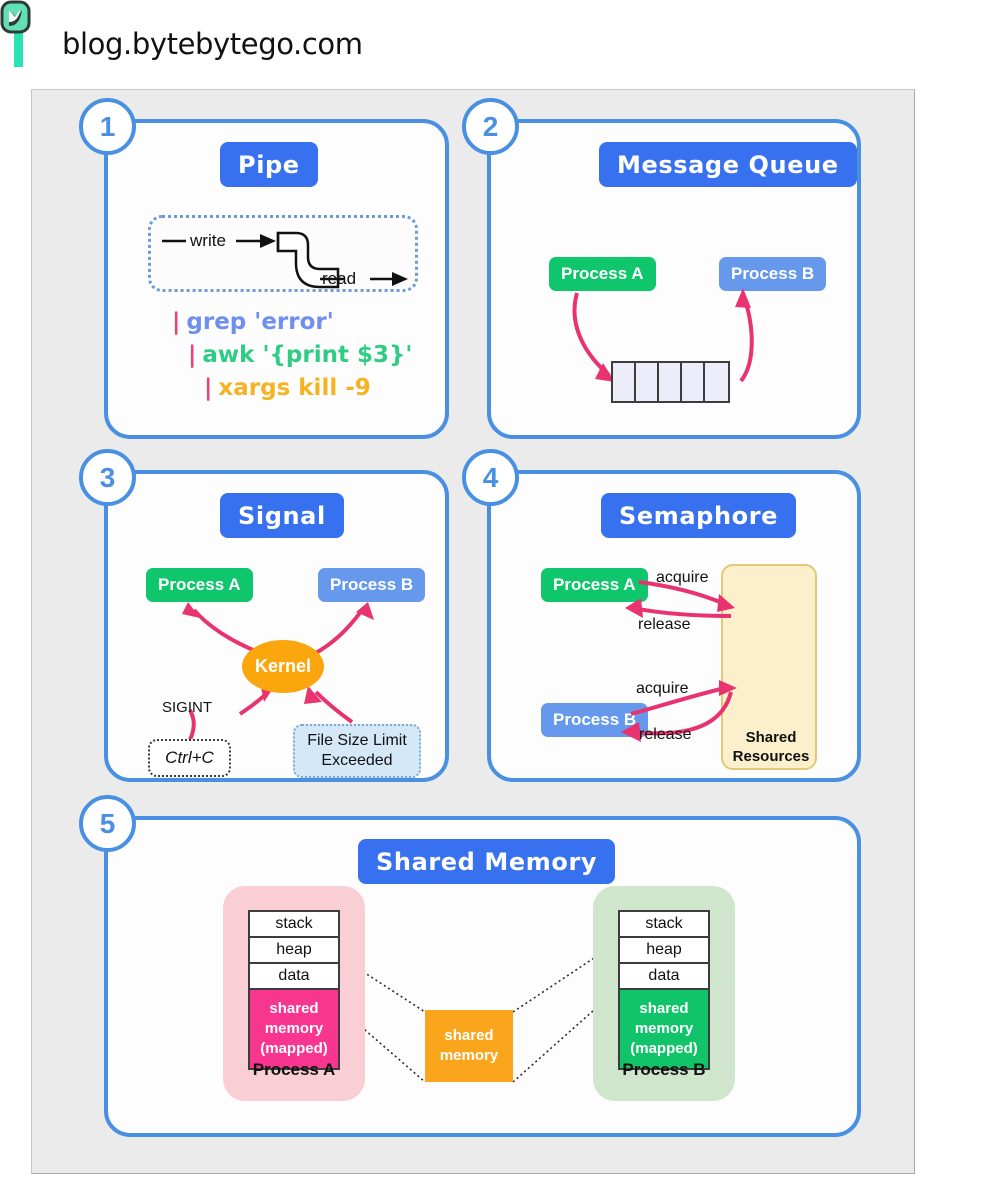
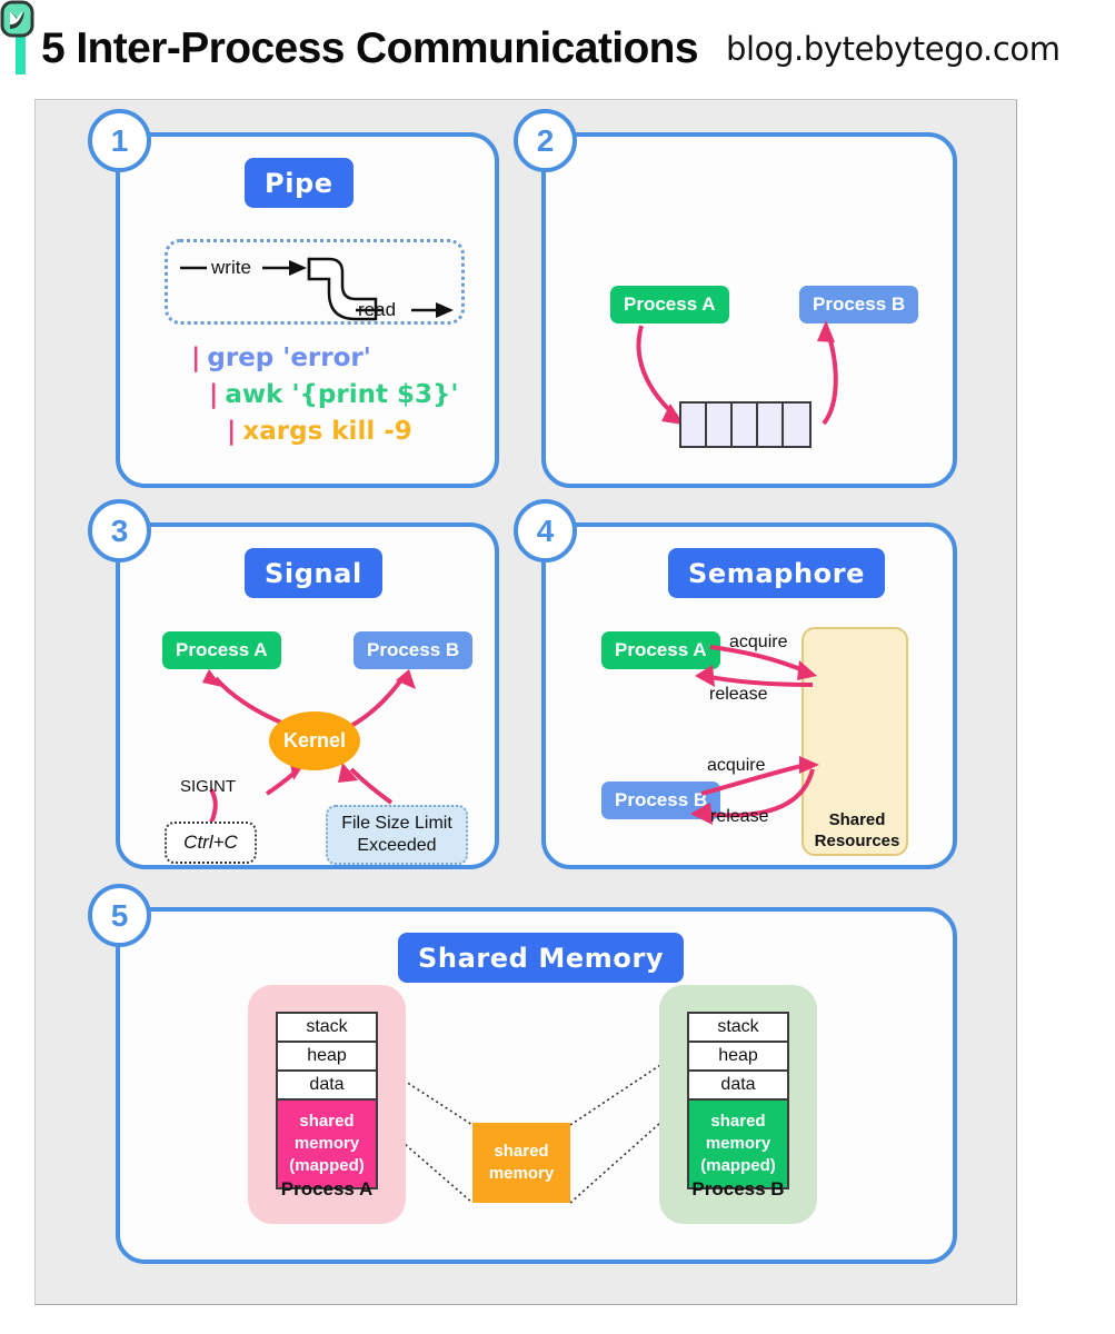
+ 5 Inter-Process Communications
  blog.bytebytego.com
  1
  Pipe
  write
  read
  | grep 'error'
  | awk '{print $3}'
  | xargs kill -9
  2
- Message Queue
  Process A
  Process B
  3
  Signal
  Process A
  Process B
  Kernel
  SIGINT
  Ctrl+C
  File Size Limit
  Exceeded
  4
  Semaphore
  Process A
  Process B
  Shared
  Resources
  acquire
  release
  acquire
  release
  5
  Shared Memory
  stack
  heap
  data
  shared
  memory
  (mapped)
  Process A
  stack
  heap
  data
  shared
  memory
  (mapped)
  Process B
  shared
  memory
